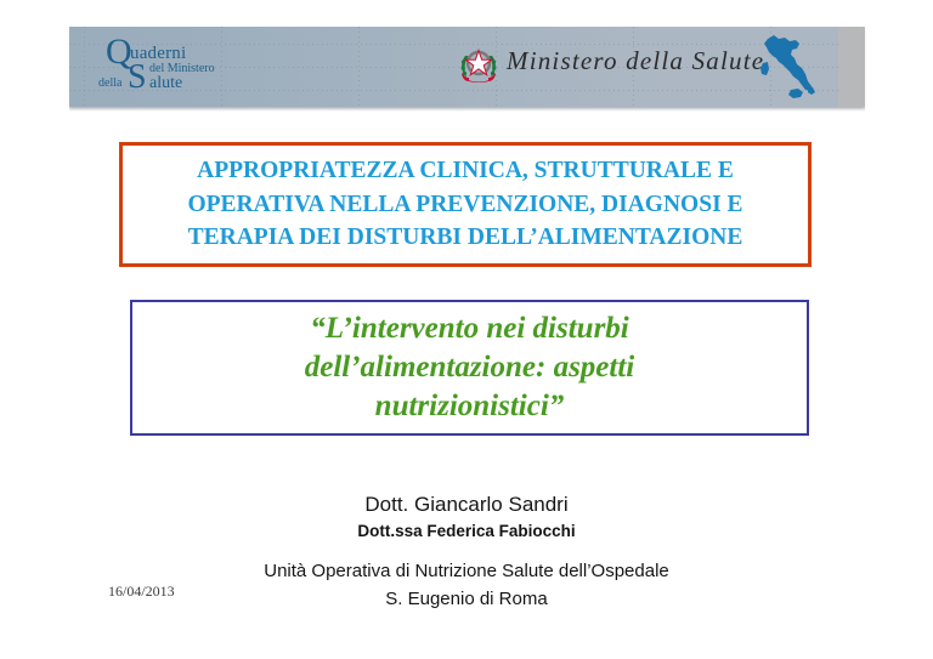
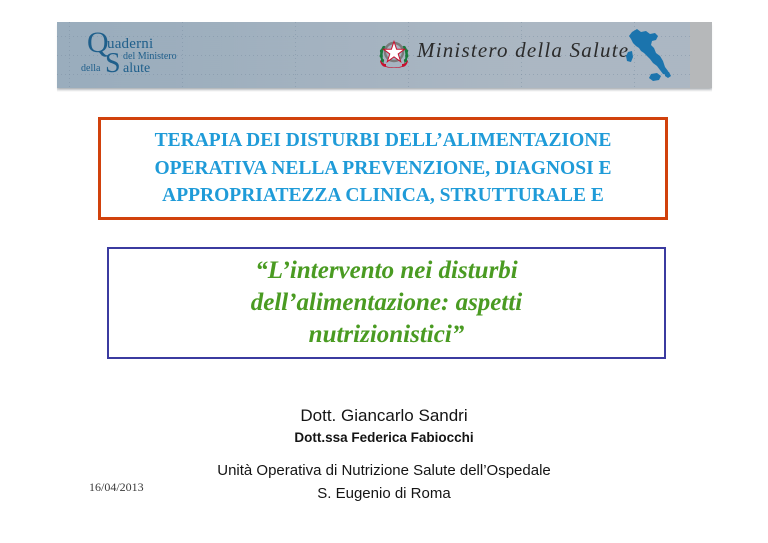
  Q
  uaderni
  del Ministero
  della
  S
  alute
  Ministero della Salute
- APPROPRIATEZZA CLINICA, STRUTTURALE E
+ TERAPIA DEI DISTURBI DELL’ALIMENTAZIONE
  OPERATIVA NELLA PREVENZIONE, DIAGNOSI E
- TERAPIA DEI DISTURBI DELL’ALIMENTAZIONE
+ APPROPRIATEZZA CLINICA, STRUTTURALE E
  “L’intervento nei disturbi
  dell’alimentazione: aspetti
  nutrizionistici”
  Dott. Giancarlo Sandri
  Dott.ssa Federica Fabiocchi
  Unità Operativa di Nutrizione Salute dell’Ospedale
  S. Eugenio di Roma
  16/04/2013
